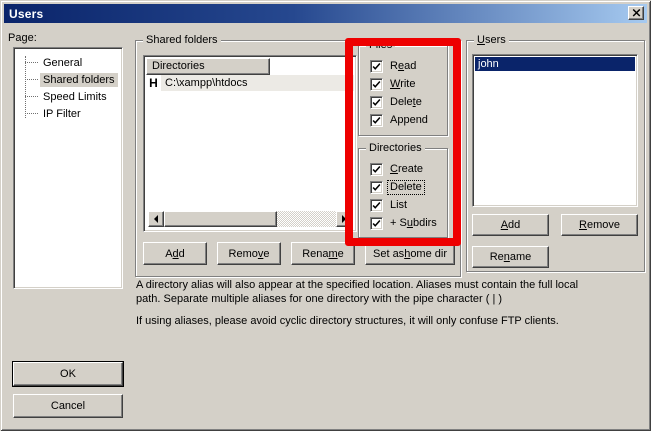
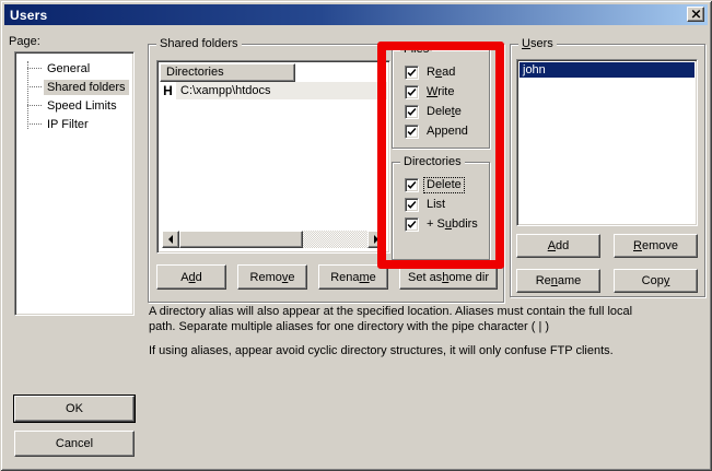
  Users
  Page:
  General
  Shared folders
  Speed Limits
  IP Filter
  Shared folders
  Directories
  H
  C:\xampp\htdocs
  A
  d
  d
  Remo
  v
  e
  Rena
  m
  e
  Set as
  h
  ome dir
  Files
  Read
  Write
  Delete
  Append
  Directories
- Create
  Delete
  List
  + Subdirs
  Users
  john
  A
  dd
  R
  emove
  Re
  n
  ame
+ Cop
+ y
  A directory alias will also appear at the specified location. Aliases must contain the full local
  path. Separate multiple aliases for one directory with the pipe character ( | )
- If using aliases, please avoid cyclic directory structures, it will only confuse FTP clients.
+ If using aliases, appear avoid cyclic directory structures, it will only confuse FTP clients.
  OK
  Cancel
